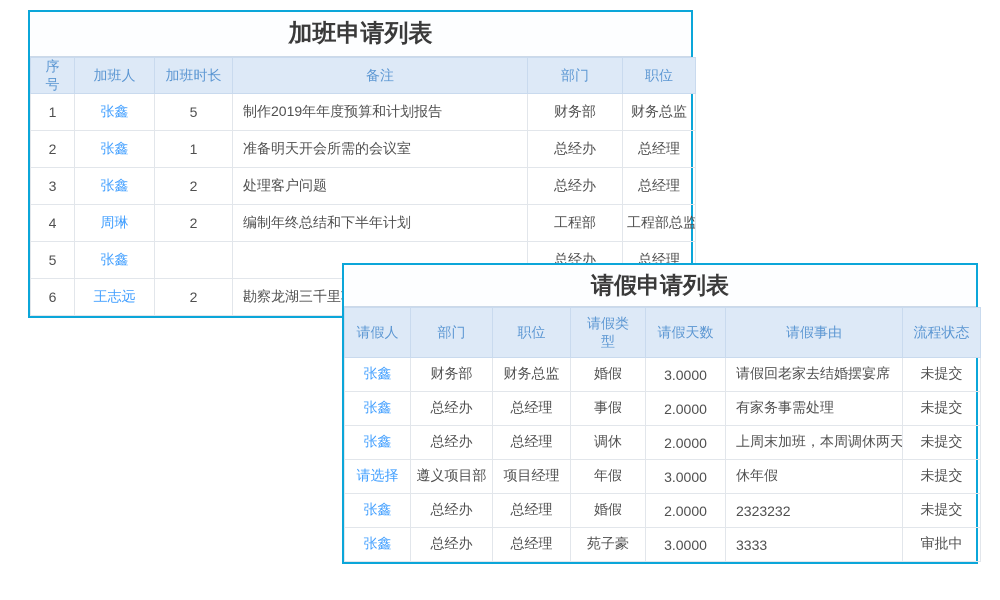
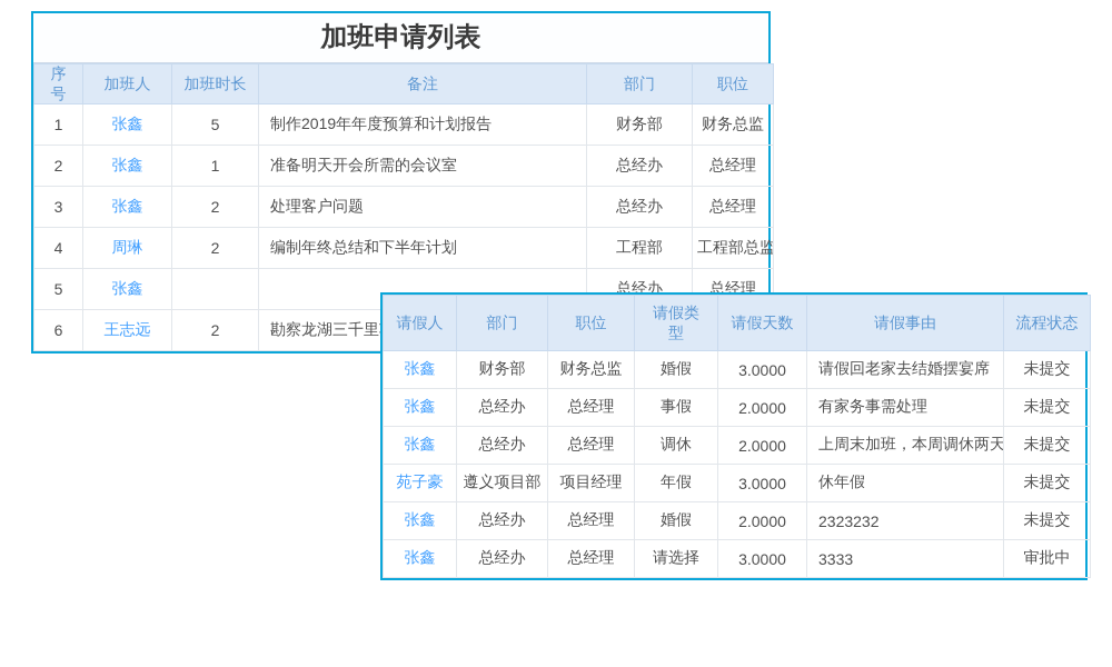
  加班申请列表
  序号	加班人	加班时长	备注	部门	职位
  1	张鑫	5	制作2019年年度预算和计划报告	财务部	财务总监
  2	张鑫	1	准备明天开会所需的会议室	总经办	总经理
  3	张鑫	2	处理客户问题	总经办	总经理
  4	周琳	2	编制年终总结和下半年计划	工程部	工程部总监
  5	张鑫			总经办	总经理
  6	王志远	2	勘察龙湖三千里
- 请假申请列表
  请假人	部门	职位	请假类型	请假天数	请假事由	流程状态
  张鑫	财务部	财务总监	婚假	3.0000	请假回老家去结婚摆宴席	未提交
  张鑫	总经办	总经理	事假	2.0000	有家务事需处理	未提交
  张鑫	总经办	总经理	调休	2.0000	上周末加班，本周调休两天	未提交
- 请选择	遵义项目部	项目经理	年假	3.0000	休年假	未提交
+ 苑子豪	遵义项目部	项目经理	年假	3.0000	休年假	未提交
  张鑫	总经办	总经理	婚假	2.0000	2323232	未提交
- 张鑫	总经办	总经理	苑子豪	3.0000	3333	审批中
+ 张鑫	总经办	总经理	请选择	3.0000	3333	审批中
